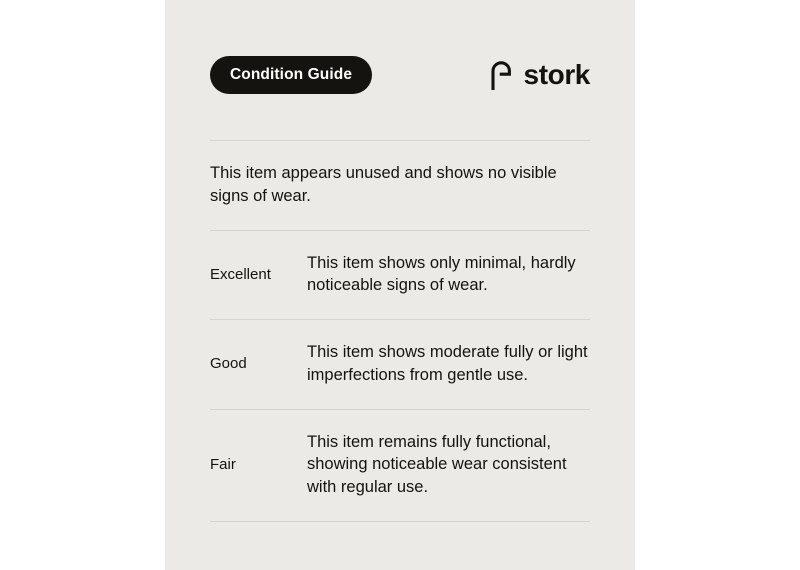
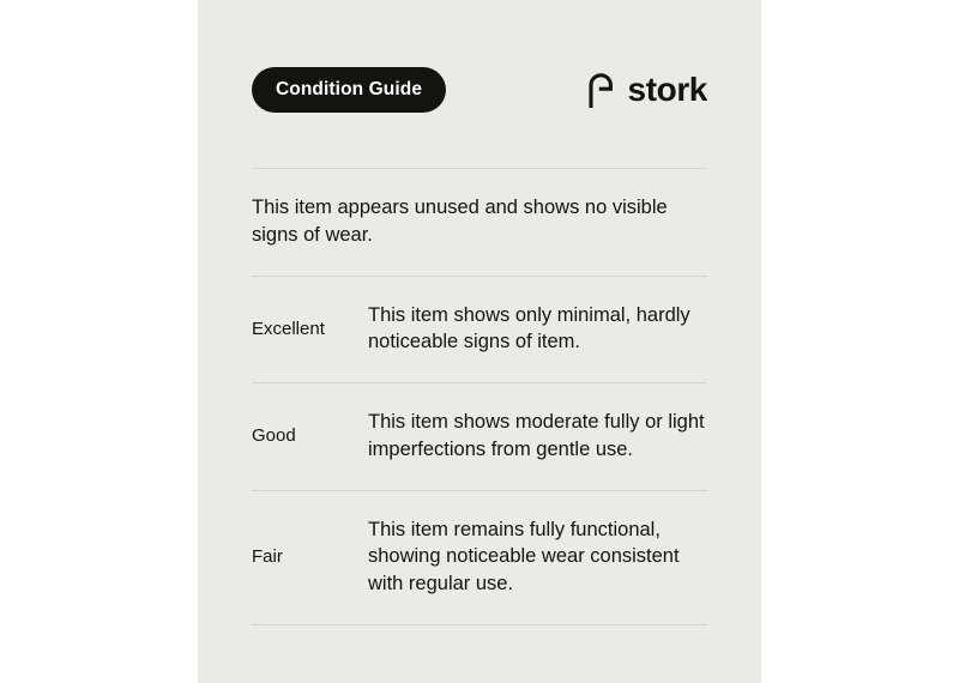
  Condition Guide
  stork
  This item appears unused and shows no visible signs of wear.
  Excellent
- This item shows only minimal, hardly noticeable signs of wear.
+ This item shows only minimal, hardly noticeable signs of item.
  Good
  This item shows moderate fully or light imperfections from gentle use.
  Fair
  This item remains fully functional, showing noticeable wear consistent with regular use.
